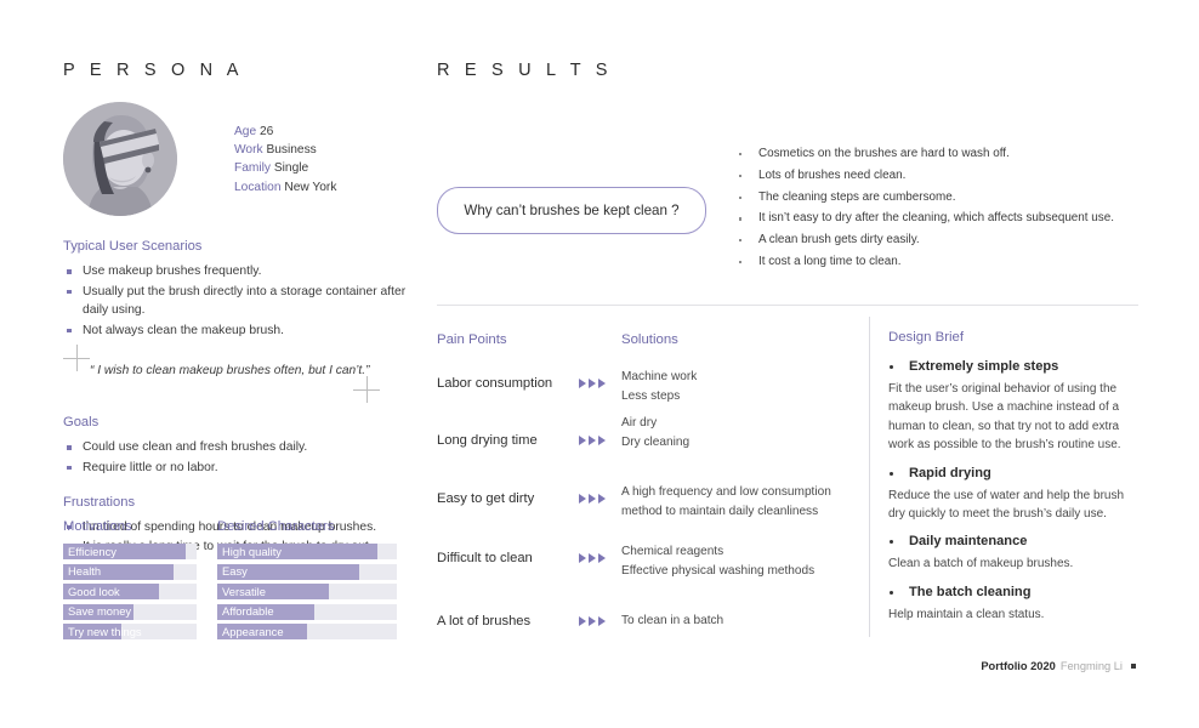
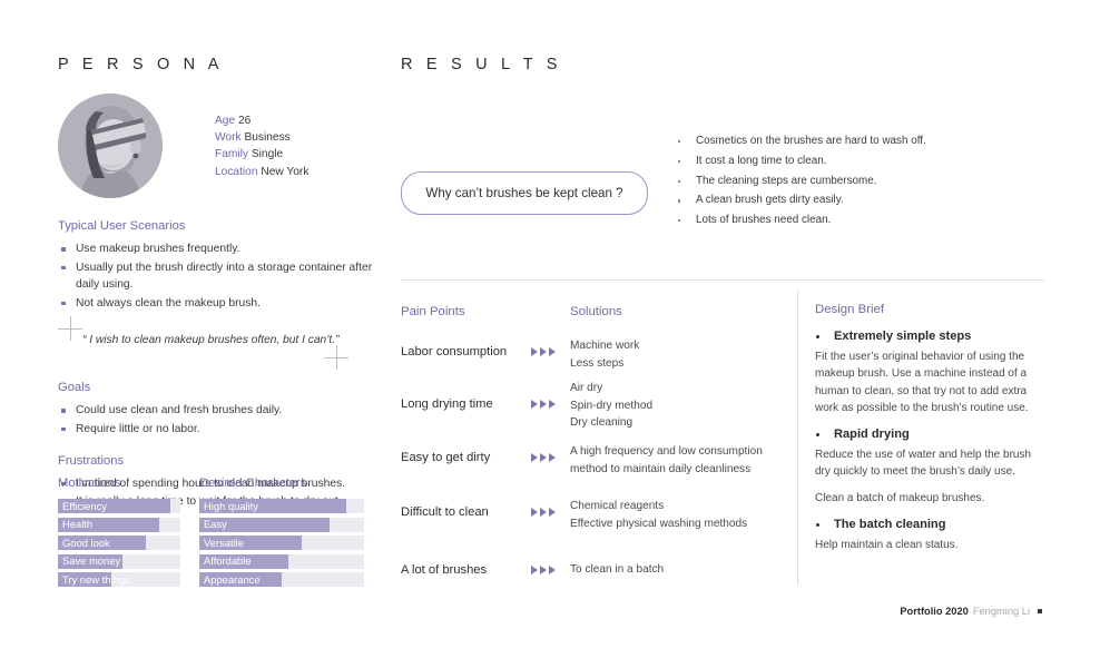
  P E R S O N A
  R E S U L T S
  Age 26
  Work Business
  Family Single
  Location New York
  Typical User Scenarios
  Use makeup brushes frequently.
  Usually put the brush directly into a storage container after daily using.
  Not always clean the makeup brush.
  “ I wish to clean makeup brushes often, but I can’t.”
  Goals
  Could use clean and fresh brushes daily.
  Require little or no labor.
  Frustrations
  I’m tired of spending hours to clean makeup brushes.
  Motivations
  Efficiency
  Health
  Good look
  Save money
  Try new things
  Desired Characters
  High quality
  Easy
  Versatile
  Affordable
  Appearance
  Why can’t brushes be kept clean ?
  Cosmetics on the brushes are hard to wash off.
- Lots of brushes need clean.
+ It cost a long time to clean.
  The cleaning steps are cumbersome.
- It isn’t easy to dry after the cleaning, which affects subsequent use.
  A clean brush gets dirty easily.
- It cost a long time to clean.
+ Lots of brushes need clean.
  Pain Points
  Solutions
  Design Brief
  Labor consumption
  Machine work
  Less steps
  Long drying time
  Air dry
+ Spin-dry method
  Dry cleaning
  Easy to get dirty
  A high frequency and low consumption method to maintain daily cleanliness
  Difficult to clean
  Chemical reagents
  Effective physical washing methods
  A lot of brushes
  To clean in a batch
  Extremely simple steps
  Fit the user’s original behavior of using the makeup brush. Use a machine instead of a human to clean, so that try not to add extra work as possible to the brush’s routine use.
  Rapid drying
  Reduce the use of water and help the brush dry quickly to meet the brush’s daily use.
- Daily maintenance
  Clean a batch of makeup brushes.
  The batch cleaning
  Help maintain a clean status.
  Portfolio 2020
  Fengming Li
